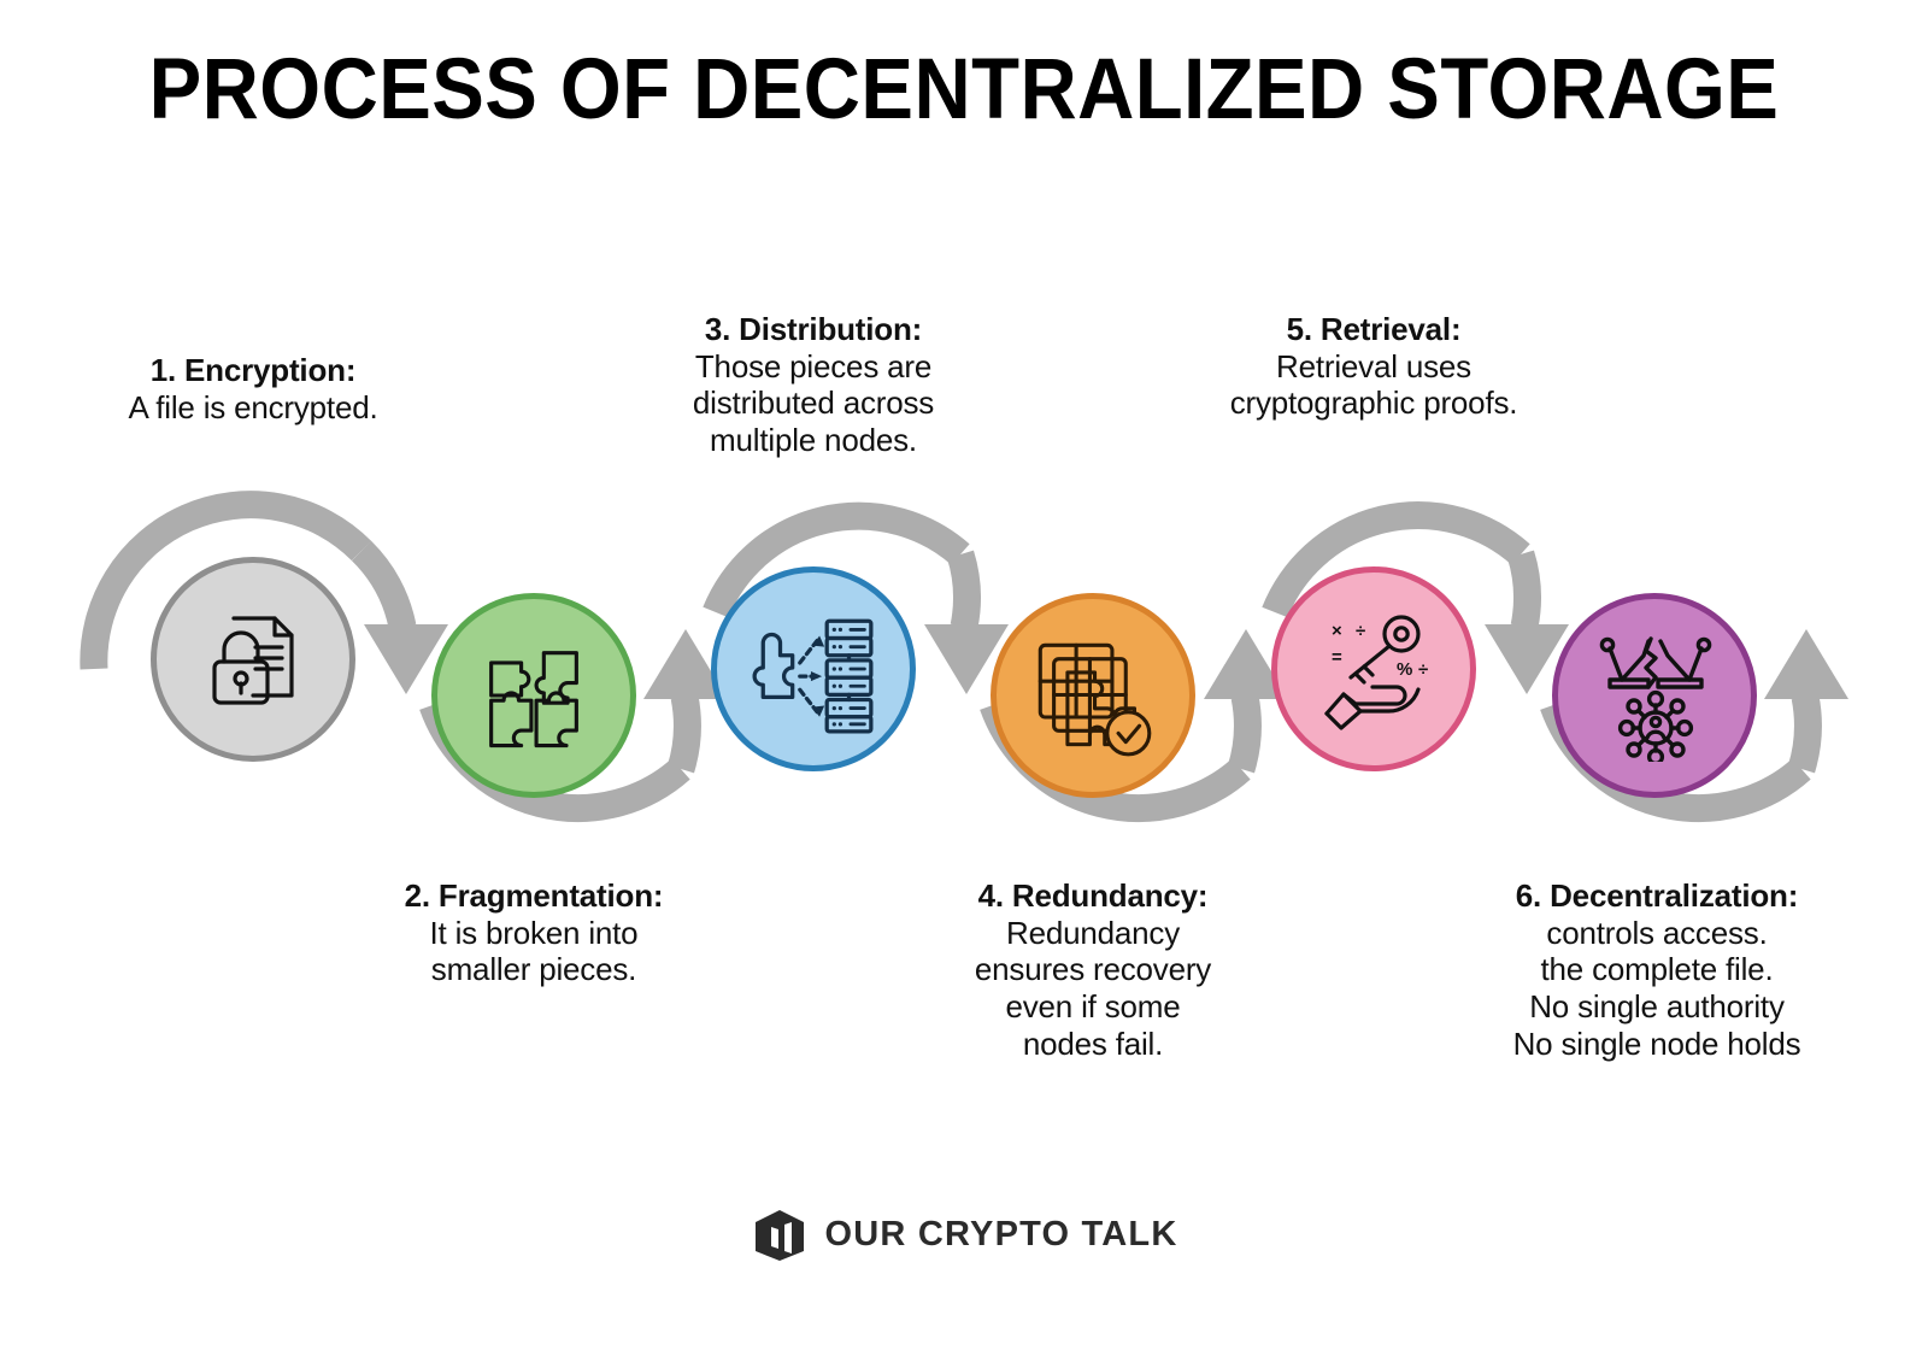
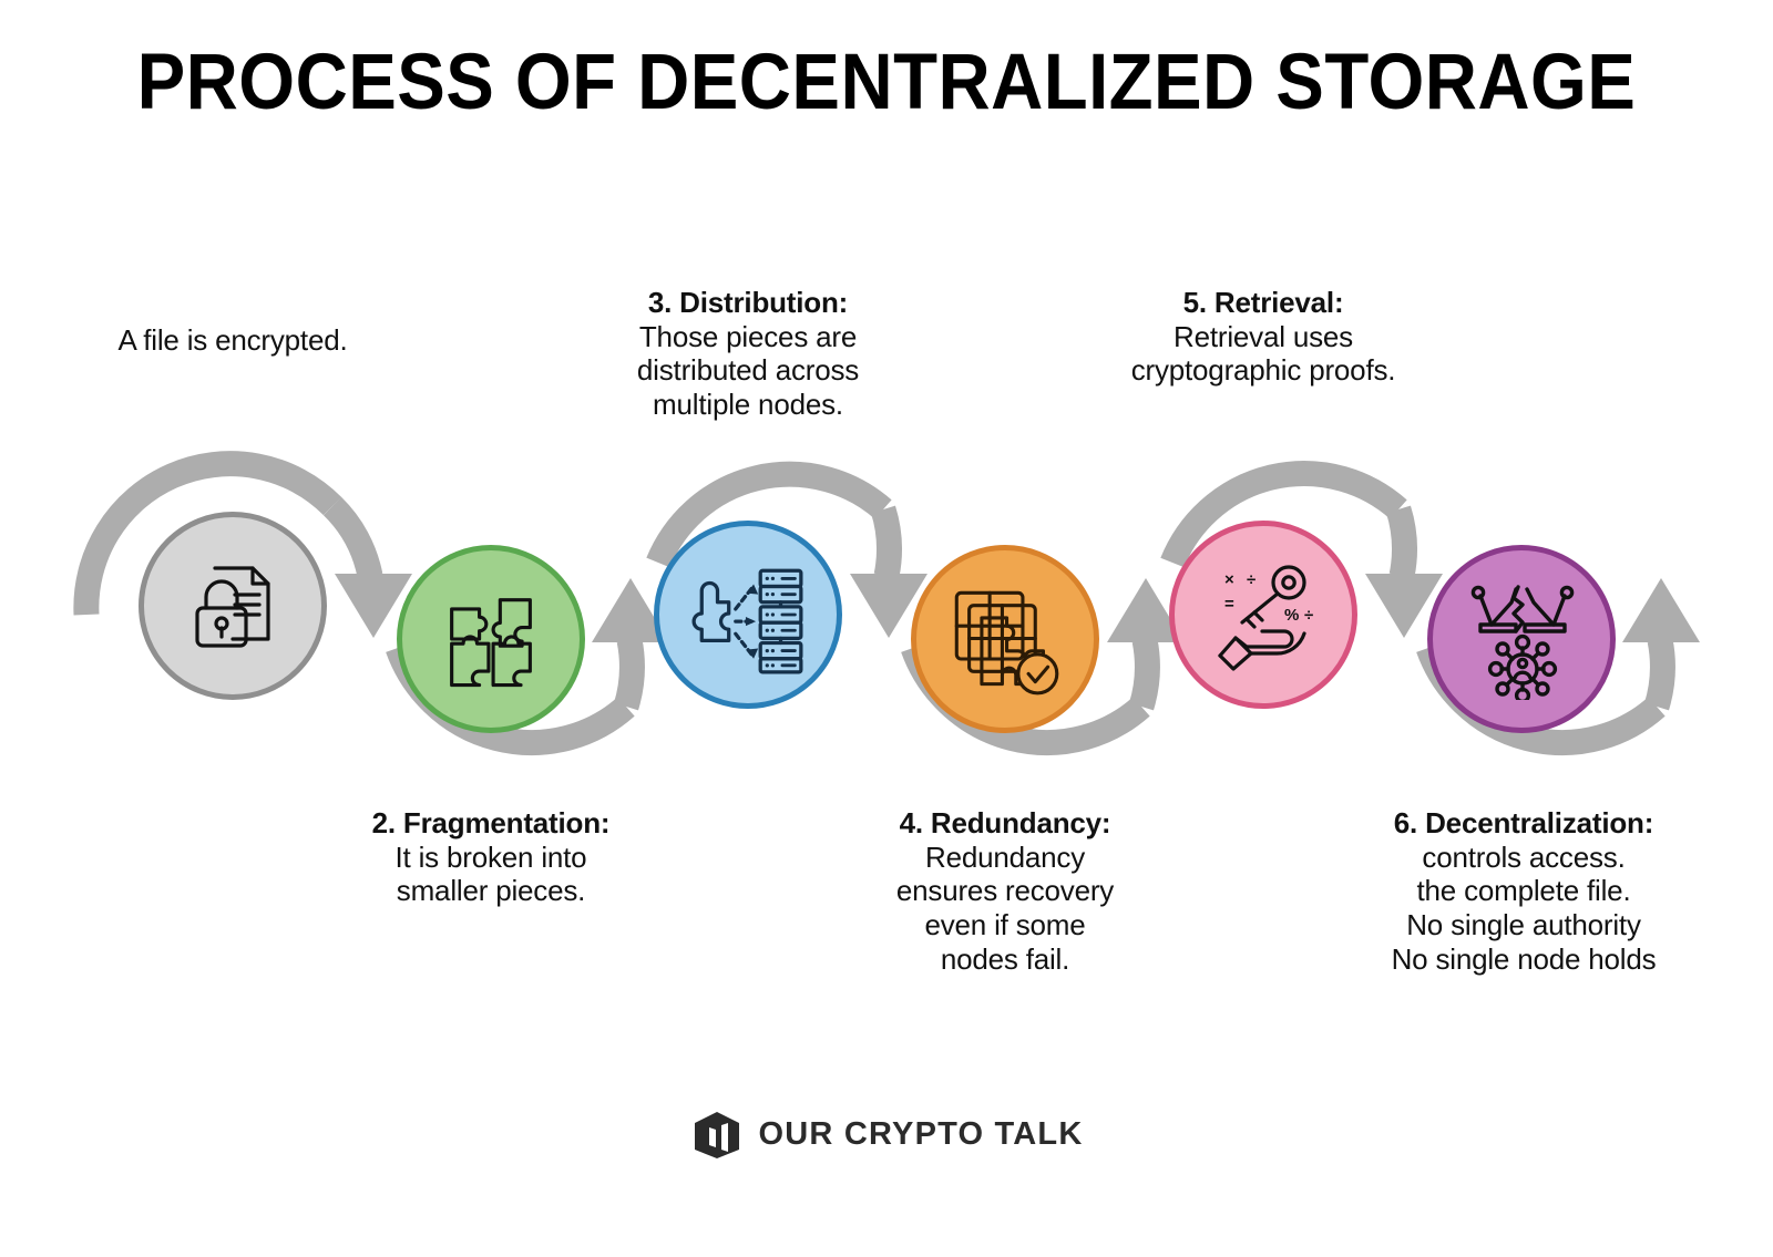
  PROCESS OF DECENTRALIZED STORAGE
  ×
  ÷
  =
  %
  ÷
- 1. Encryption:
  A file is encrypted.
  3. Distribution:
  Those pieces are
  distributed across
  multiple nodes.
  5. Retrieval:
  Retrieval uses
  cryptographic proofs.
  2. Fragmentation:
  It is broken into
  smaller pieces.
  4. Redundancy:
  Redundancy
  ensures recovery
  even if some
  nodes fail.
  6. Decentralization:
  controls access.
  the complete file.
  No single authority
  No single node holds
  OUR CRYPTO TALK
